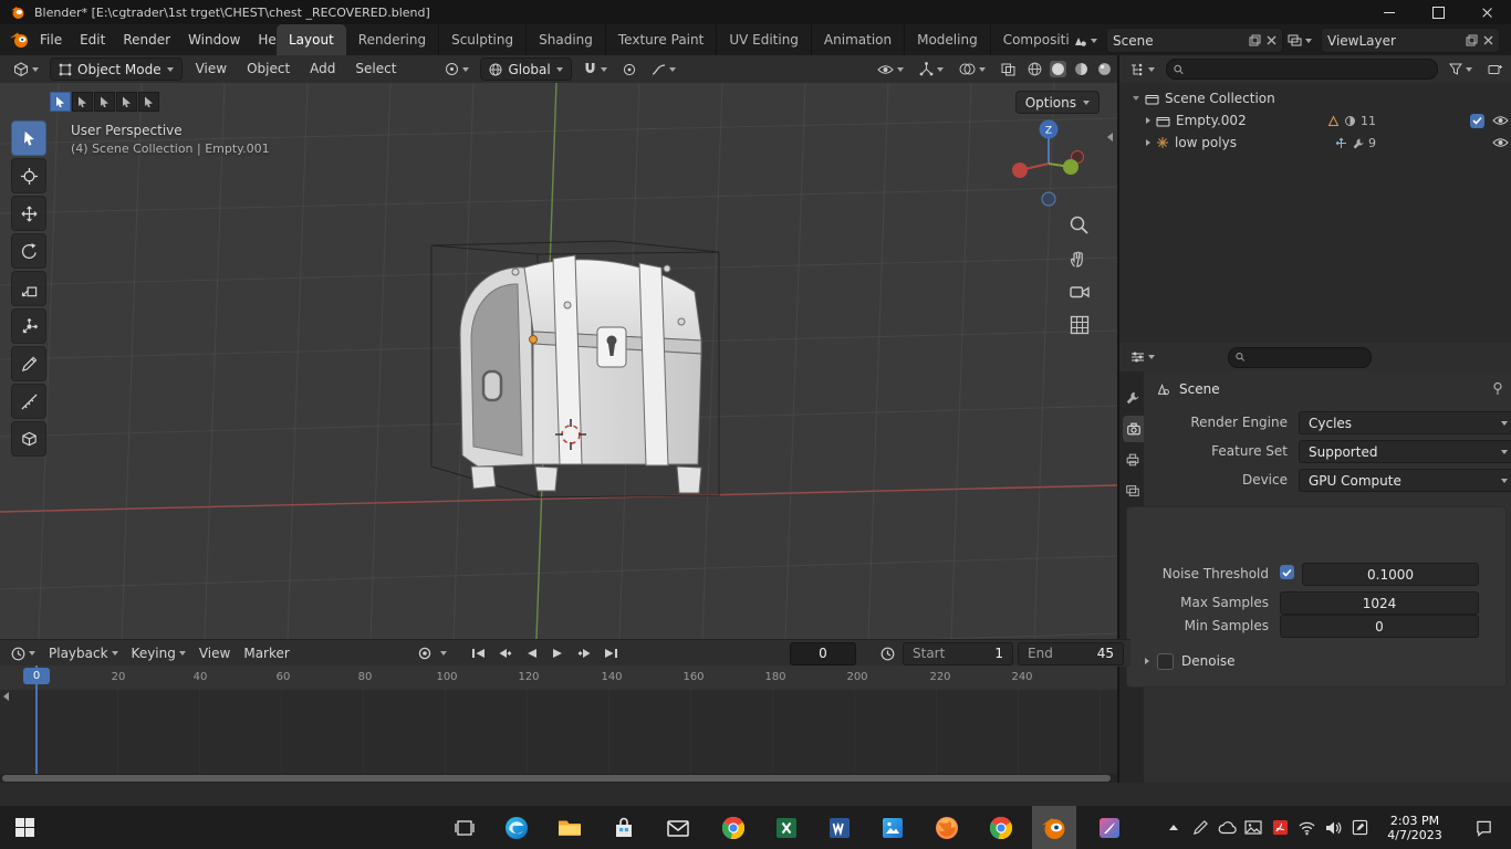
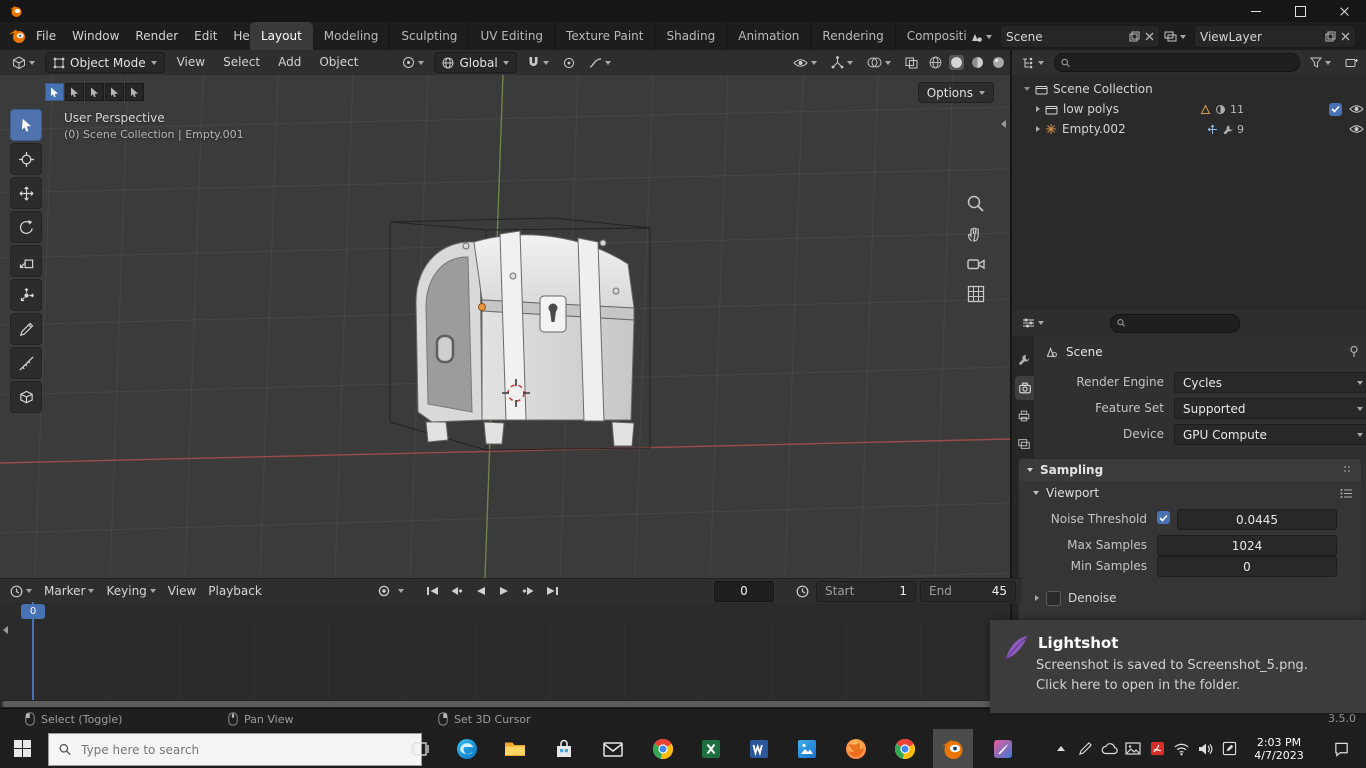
- Blender* [E:\cgtrader\1st trget\CHEST\chest _RECOVERED.blend]
  File
- Edit
+ Window
  Render
- Window
+ Edit
  Layout
- Rendering
+ Modeling
  Sculpting
- Shading
+ UV Editing
  Texture Paint
- UV Editing
+ Shading
  Animation
- Modeling
+ Rendering
  Compositi
  Scene
  ViewLayer
  Object Mode
  View
- Object
+ Select
  Add
- Select
+ Object
  Global
  Options
  User Perspective
- (4) Scene Collection | Empty.001
+ (0) Scene Collection | Empty.001
- Z
  Scene Collection
- Empty.002
+ low polys
  11
- low polys
+ Empty.002
  9
  Scene
  Render Engine
  Cycles
  Feature Set
  Supported
  Device
  GPU Compute
+ Sampling
+ Viewport
  Noise Threshold
- 0.1000
+ 0.0445
  Max Samples
  1024
  Min Samples
  0
  Denoise
- Playback
+ Marker
  Keying
  View
- Marker
+ Playback
  0
  Start
  1
  End
  45
- 20
- 40
- 60
- 80
- 100
- 120
- 140
- 160
- 180
- 200
- 220
- 240
  0
+ Select (Toggle)
+ Pan View
+ Set 3D Cursor
+ 3.5.0
+ Lightshot
+ Screenshot is saved to Screenshot_5.png.
+ Click here to open in the folder.
+ Type here to search
  2:03 PM
  4/7/2023
